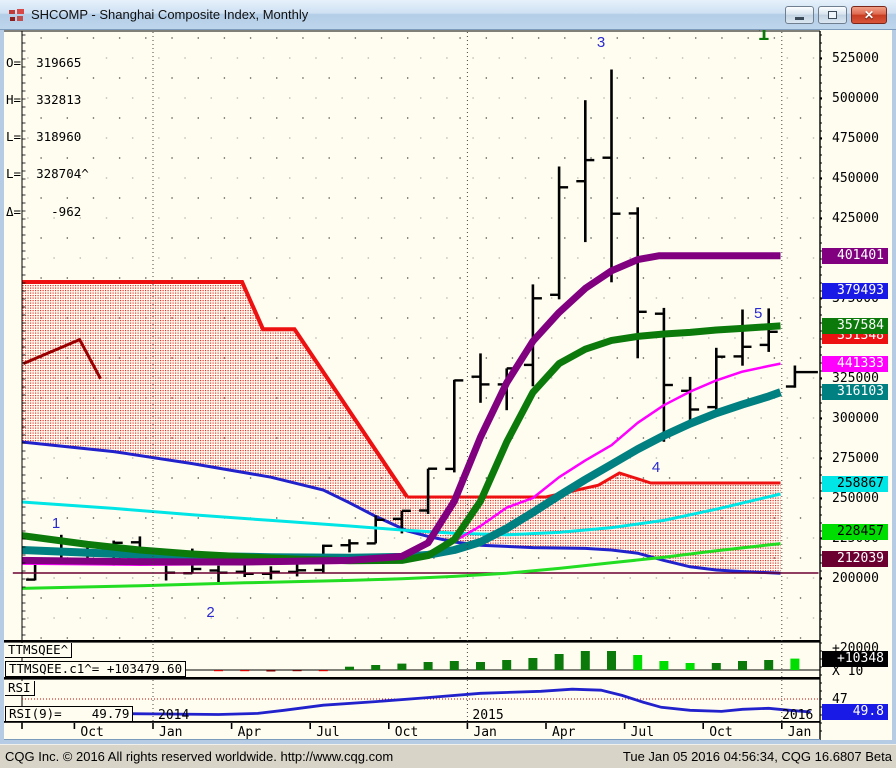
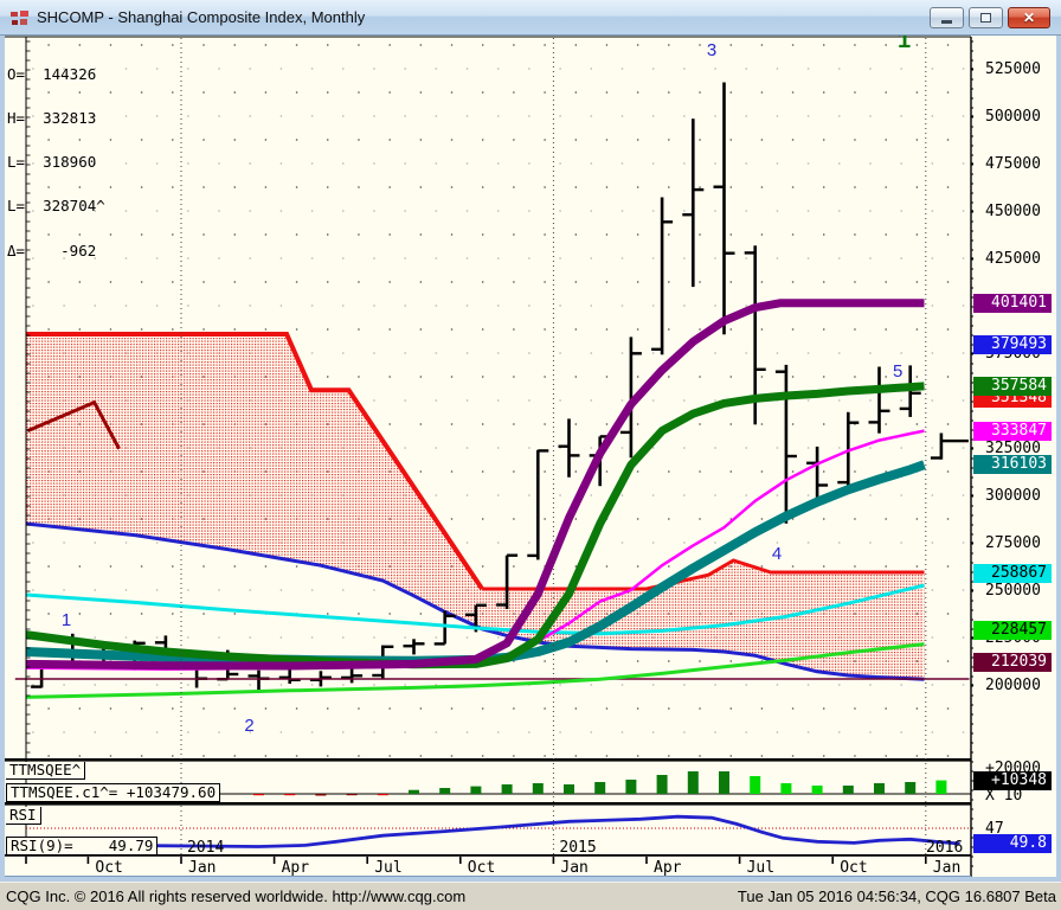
  SHCOMP - Shanghai Composite Index, Monthly
  ✕
  Oct
  Jan
  Apr
  Jul
  Oct
  Jan
  Apr
  Jul
  Oct
  Jan
  2014
  2015
  2016
  1
  2
  3
  4
  5
  1
- O= 319665
+ O= 144326
  H= 332813
  L= 318960
  L= 328704^
  Δ= -962
  TTMSQEE^
  TTMSQEE.c1^= +103479.60
  RSI
  RSI(9)= 49.79
  525000
  500000
  475000
  450000
  425000
  325000
  300000
  275000
  250000
  200000
  +20000
  X 10
  47
  401401
  379493
  351348
  357584
- 441333
+ 333847
  316103
  258867
  228457
  212039
  +10348
  49.8
  CQG Inc. © 2016 All rights reserved worldwide. http://www.cqg.com
  Tue Jan 05 2016 04:56:34, CQG 16.6807 Beta
